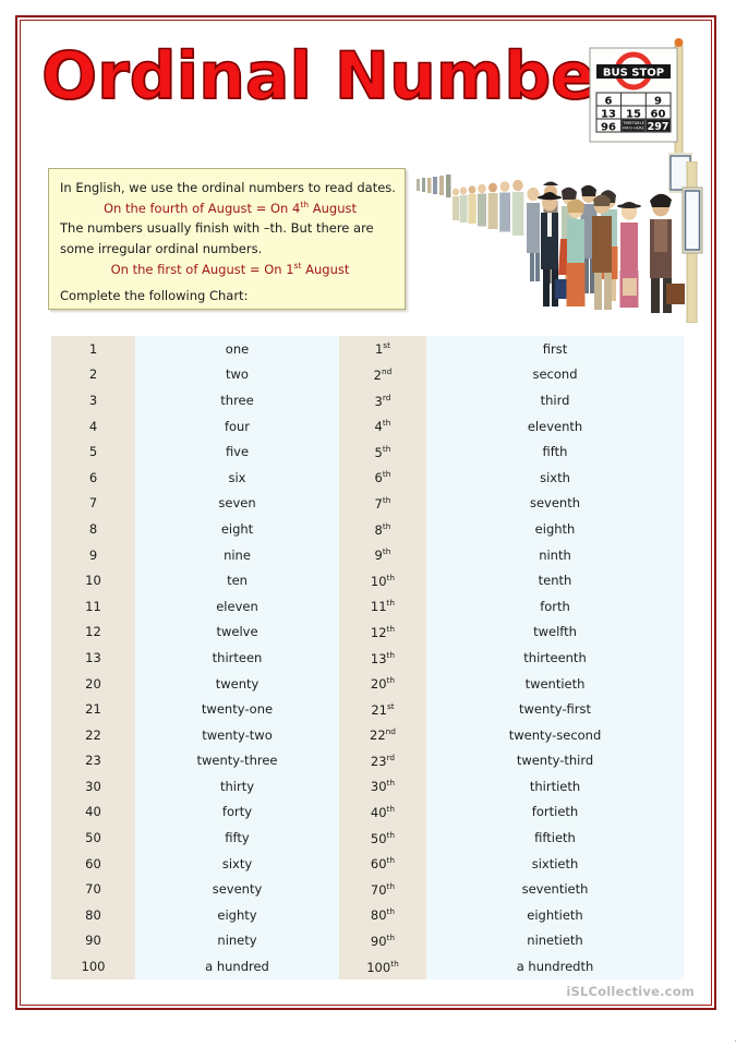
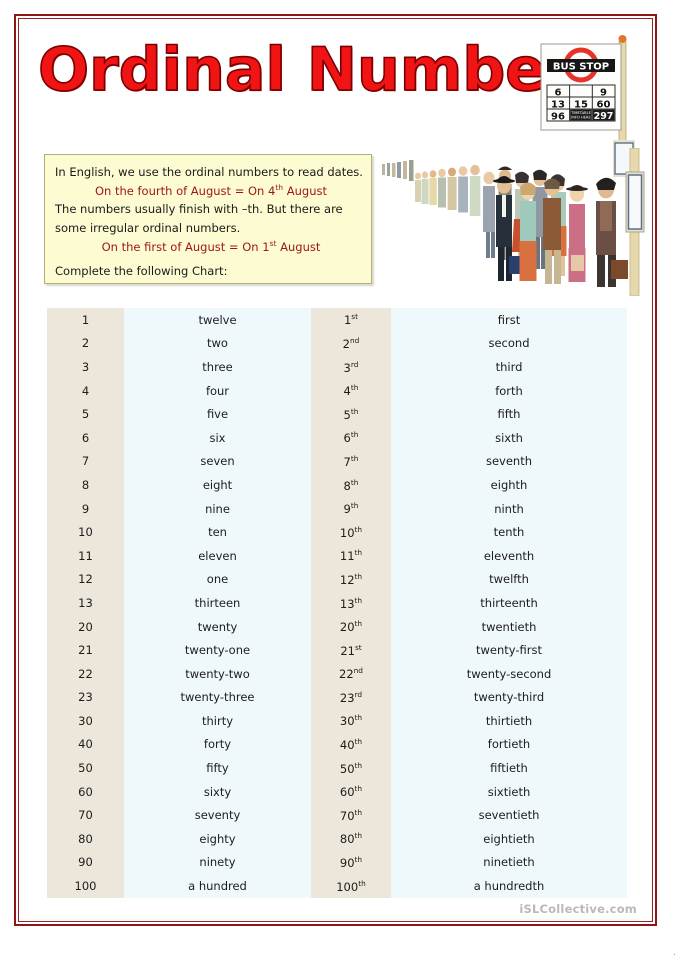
  Ordinal Numbe
  BUS STOP
  6
  9
  13
  15
  60
  96
  297
  In English, we use the ordinal numbers to read dates.
  On the fourth of August = On 4th August
  The numbers usually finish with –th. But there are
  some irregular ordinal numbers.
  On the first of August = On 1st August
  Complete the following Chart:
- 1	one	1st	first
+ 1	twelve	1st	first
  2	two	2nd	second
  3	three	3rd	third
- 4	four	4th	eleventh
+ 4	four	4th	forth
  5	five	5th	fifth
  6	six	6th	sixth
  7	seven	7th	seventh
  8	eight	8th	eighth
  9	nine	9th	ninth
  10	ten	10th	tenth
- 11	eleven	11th	forth
+ 11	eleven	11th	eleventh
- 12	twelve	12th	twelfth
+ 12	one	12th	twelfth
  13	thirteen	13th	thirteenth
  20	twenty	20th	twentieth
  21	twenty-one	21st	twenty-first
  22	twenty-two	22nd	twenty-second
  23	twenty-three	23rd	twenty-third
  30	thirty	30th	thirtieth
  40	forty	40th	fortieth
  50	fifty	50th	fiftieth
  60	sixty	60th	sixtieth
  70	seventy	70th	seventieth
  80	eighty	80th	eightieth
  90	ninety	90th	ninetieth
  100	a hundred	100th	a hundredth
  iSLCollective.com
  .
